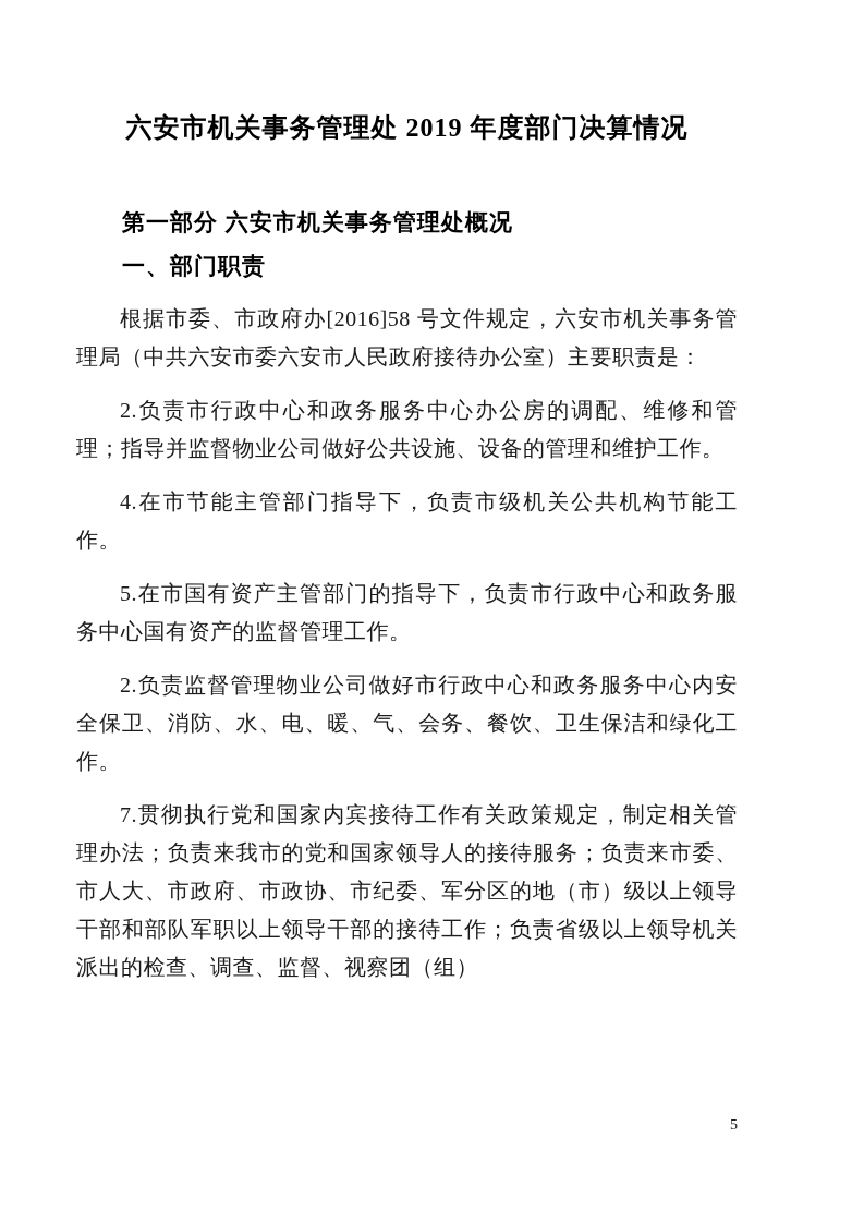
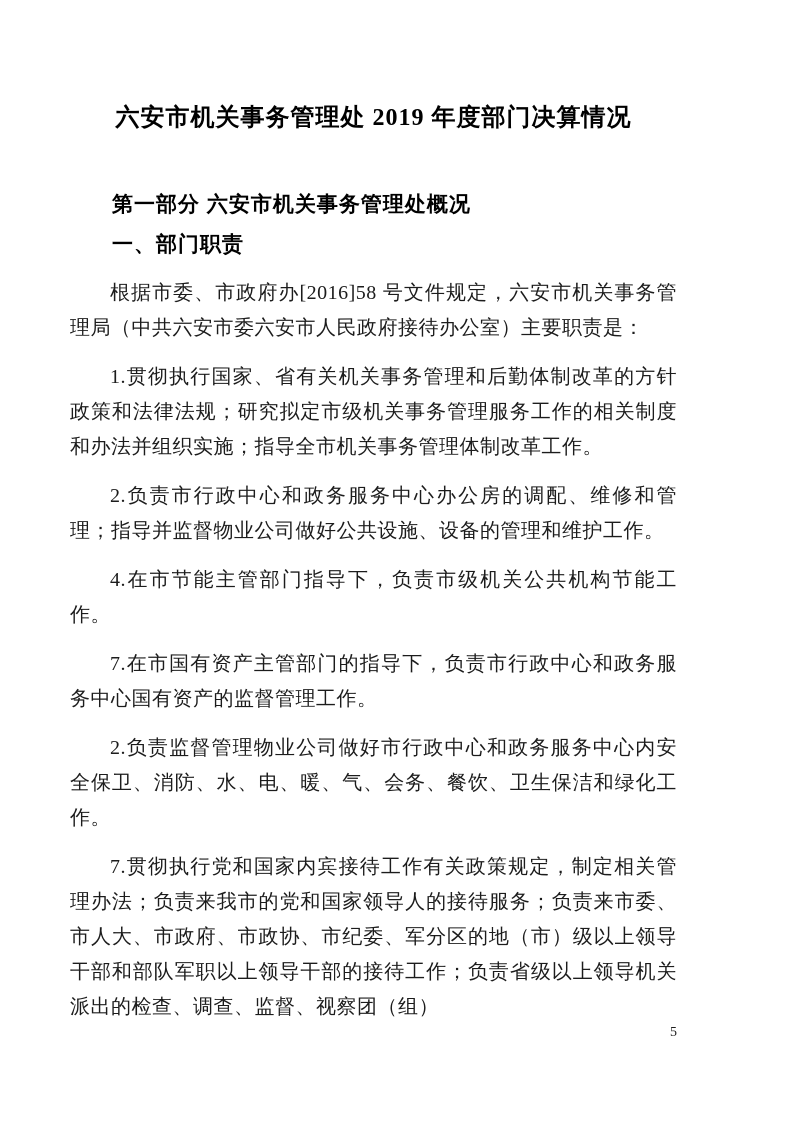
  六安市机关事务管理处 2019 年度部门决算情况
  第一部分 六安市机关事务管理处概况
  一、部门职责
  根据市委、市政府办[2016]58 号文件规定，六安市机关事务管理局（中共六安市委六安市人民政府接待办公室）主要职责是：
+ 1.贯彻执行国家、省有关机关事务管理和后勤体制改革的方针政策和法律法规；研究拟定市级机关事务管理服务工作的相关制度和办法并组织实施；指导全市机关事务管理体制改革工作。
  2.负责市行政中心和政务服务中心办公房的调配、维修和管理；指导并监督物业公司做好公共设施、设备的管理和维护工作。
  4.在市节能主管部门指导下，负责市级机关公共机构节能工作。
- 5.在市国有资产主管部门的指导下，负责市行政中心和政务服务中心国有资产的监督管理工作。
+ 7.在市国有资产主管部门的指导下，负责市行政中心和政务服务中心国有资产的监督管理工作。
  2.负责监督管理物业公司做好市行政中心和政务服务中心内安全保卫、消防、水、电、暖、气、会务、餐饮、卫生保洁和绿化工作。
  7.贯彻执行党和国家内宾接待工作有关政策规定，制定相关管理办法；负责来我市的党和国家领导人的接待服务；负责来市委、市人大、市政府、市政协、市纪委、军分区的地（市）级以上领导干部和部队军职以上领导干部的接待工作；负责省级以上领导机关派出的检查、调查、监督、视察团（组）
  5
